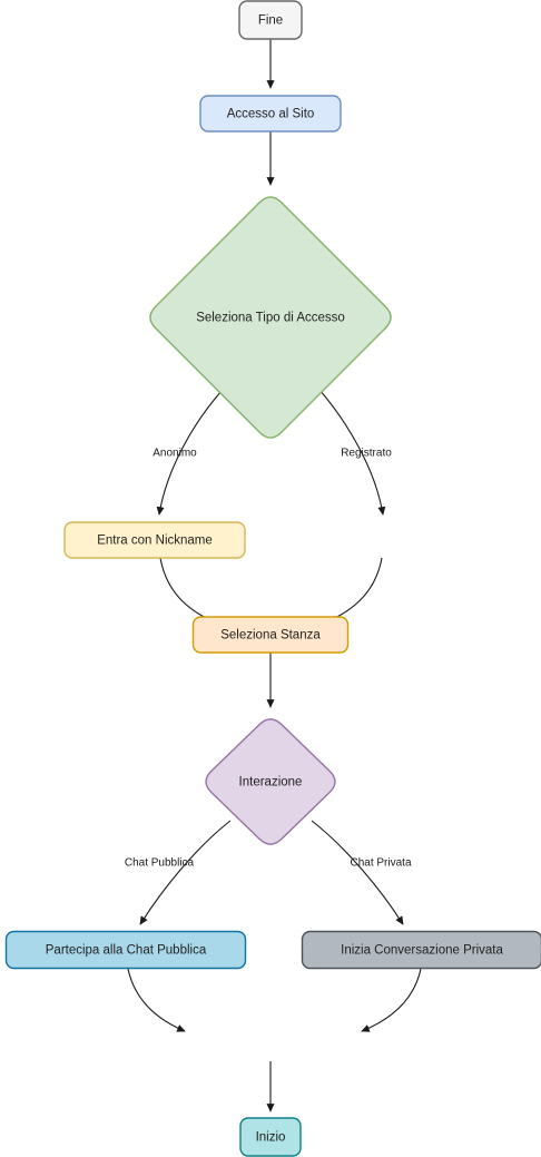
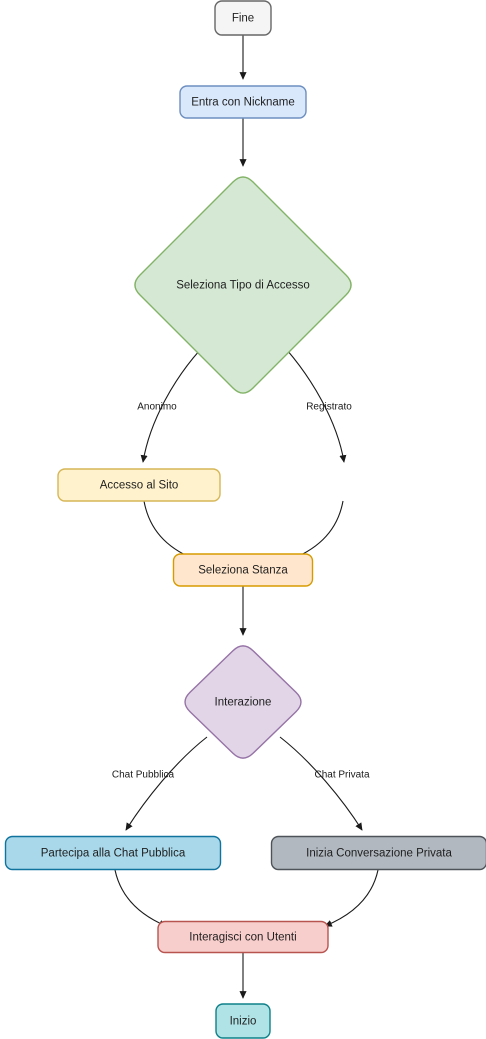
  Fine
- Accesso al Sito
+ Entra con Nickname
  Seleziona Tipo di Accesso
- Entra con Nickname
+ Accesso al Sito
  Seleziona Stanza
  Interazione
  Partecipa alla Chat Pubblica
  Inizia Conversazione Privata
+ Interagisci con Utenti
  Inizio
  Anonimo
  Registrato
  Chat Pubblica
  Chat Privata
